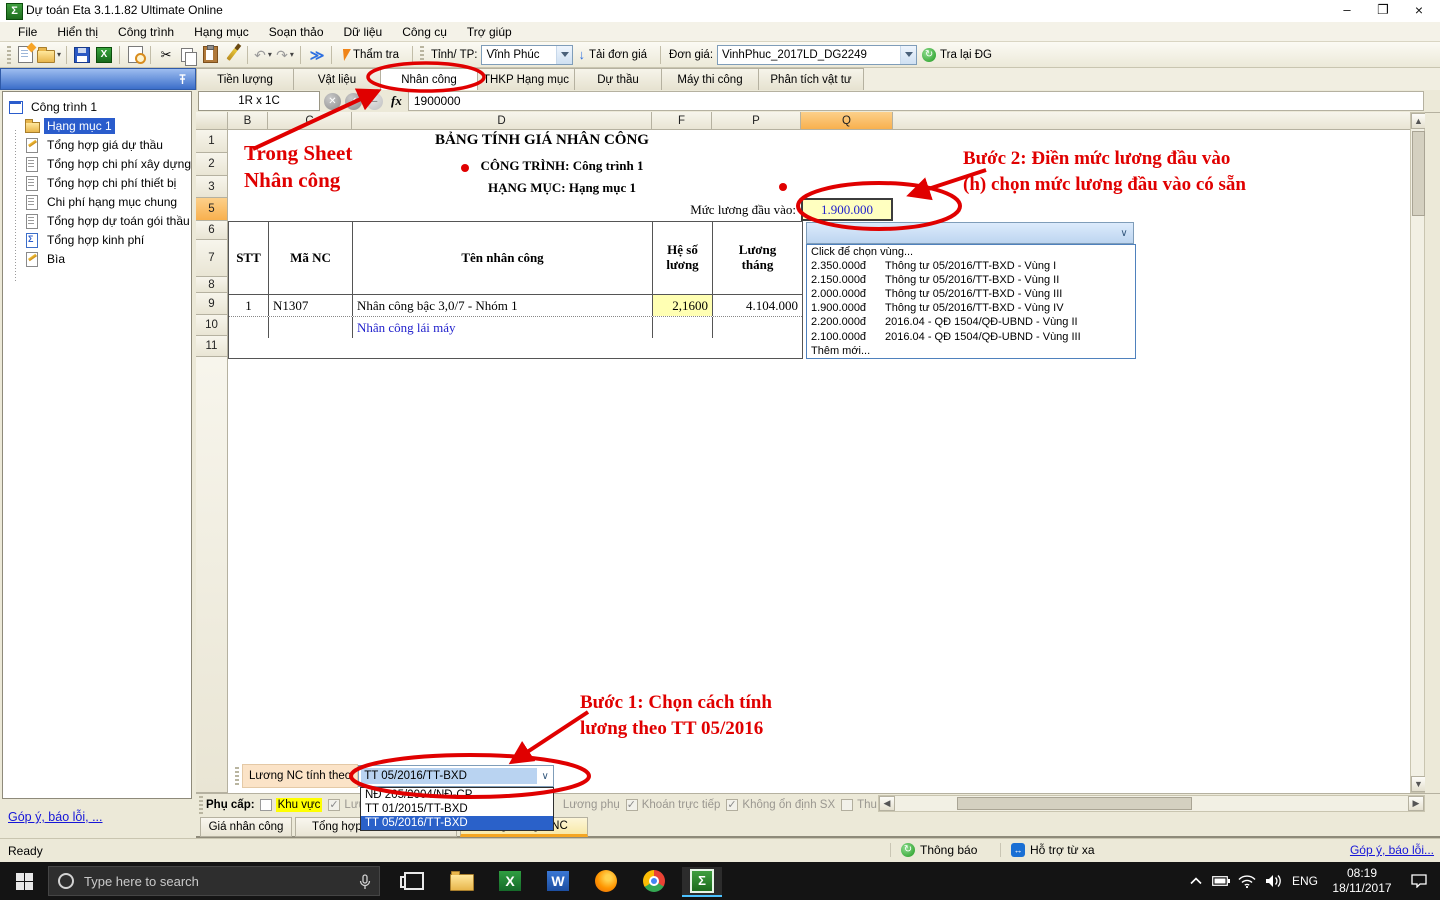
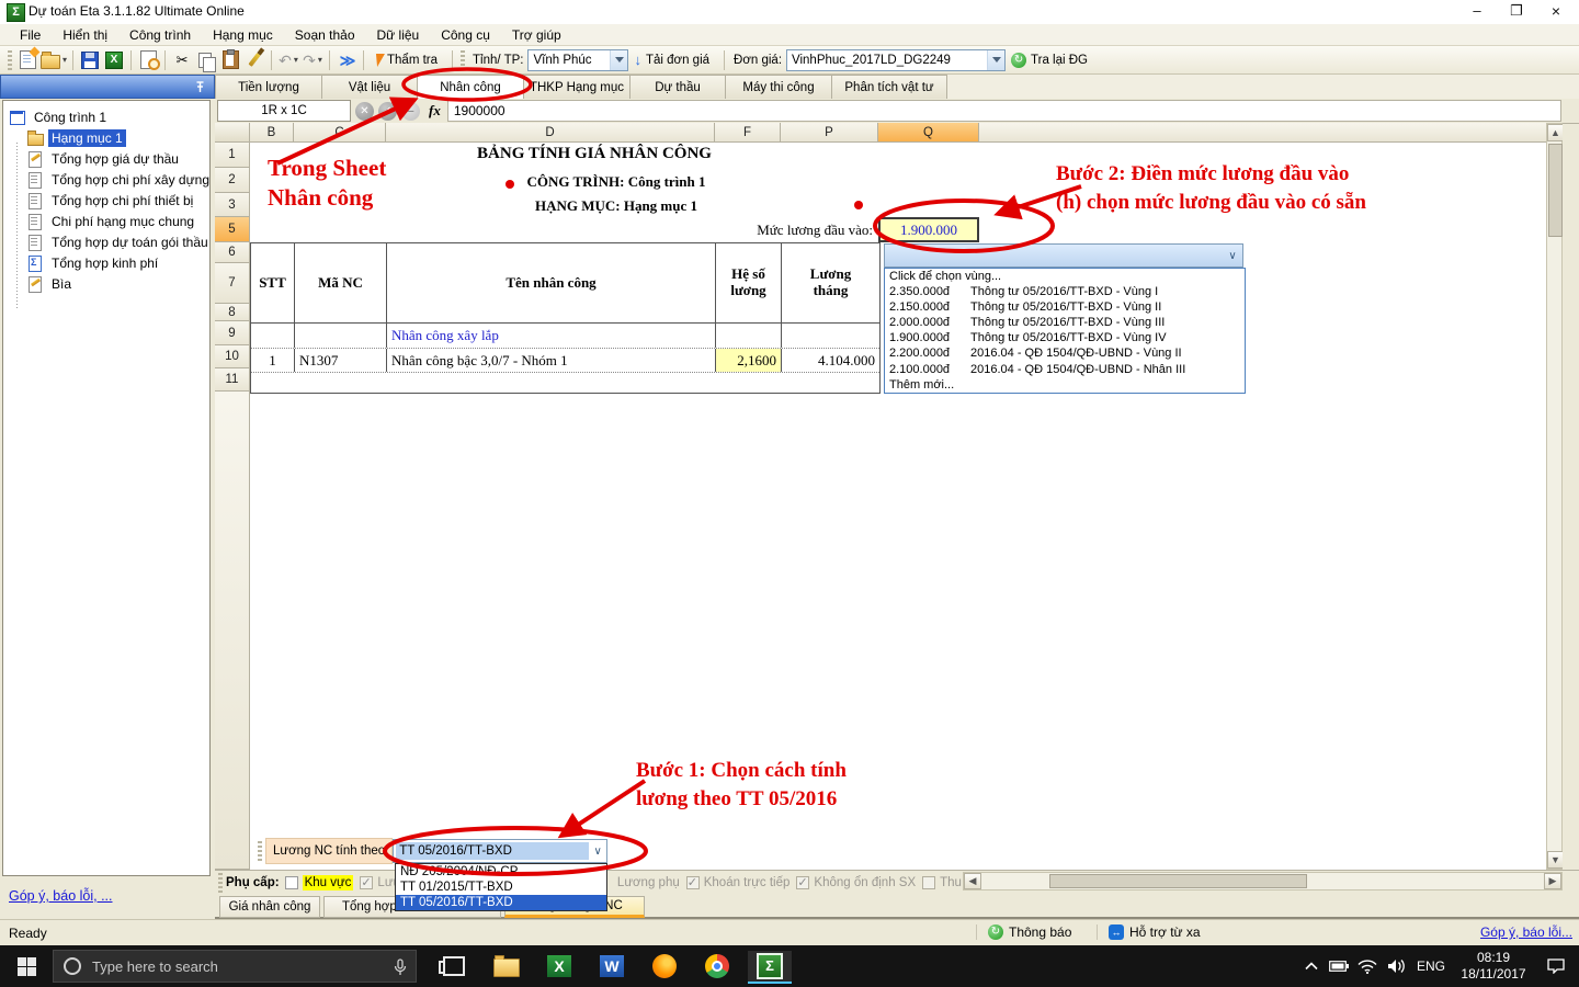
  Σ
  Dự toán Eta 3.1.1.82 Ultimate Online
  –
  ❐
  ×
  File
  Hiển thị
  Công trình
  Hạng mục
  Soạn thảo
  Dữ liệu
  Công cụ
  Trợ giúp
  ▾
  X
  ✂
  ↶
  ▾
  ↷
  ▾
  ≫
  Thẩm tra
  Tỉnh/ TP:
  Vĩnh Phúc
  ↓
  Tải đơn giá
  Đơn giá:
  VinhPhuc_2017LD_DG2249
  ↻
  Tra lại ĐG
  Công trình 1
  Hạng mục 1
  Tổng hợp giá dự thầu
  Tổng hợp chi phí xây dựng
  Tổng hợp chi phí thiết bị
  Chi phí hạng mục chung
  Tổng hợp dự toán gói thầu
  Tổng hợp kinh phí
  Bìa
  Góp ý, báo lỗi, ...
  Tiền lượng
  Vật liệu
  Nhân công
  THKP Hạng mục
  Dự thầu
  Máy thi công
  Phân tích vật tư
  1R x 1C
  ✕
  –
  fx
  1900000
  B
  C
  D
  F
  P
  Q
  1
  2
  3
  5
  6
  7
  8
  9
  10
  11
  BẢNG TÍNH GIÁ NHÂN CÔNG
  CÔNG TRÌNH: Công trình 1
  HẠNG MỤC: Hạng mục 1
  Mức lương đầu vào:
  1.900.000
  STT
  Mã NC
  Tên nhân công
  Hệ số lương
  Lương tháng
+ Nhân công xây lắp
  1
  N1307
  Nhân công bậc 3,0/7 - Nhóm 1
  2,1600
  4.104.000
- Nhân công lái máy
  ∨
  Click để chọn vùng...
  2.350.000đ Thông tư 05/2016/TT-BXD - Vùng I
  2.150.000đ Thông tư 05/2016/TT-BXD - Vùng II
  2.000.000đ Thông tư 05/2016/TT-BXD - Vùng III
  1.900.000đ Thông tư 05/2016/TT-BXD - Vùng IV
  2.200.000đ 2016.04 - QĐ 1504/QĐ-UBND - Vùng II
- 2.100.000đ 2016.04 - QĐ 1504/QĐ-UBND - Vùng III
+ 2.100.000đ 2016.04 - QĐ 1504/QĐ-UBND - Nhân III
  Thêm mới...
  ▲
  ▼
  Lương NC tính theo
  TT 05/2016/TT-BXD
  ∨
  TT 01/2015/TT-BXD
  TT 05/2016/TT-BXD
  Phụ cấp:
  Khu vực
  Lương phụ
  Khoán trực tiếp
  Không ổn định SX
  ◀
  ▶
  Giá nhân công
  Tổng hợp
  Ready
  ↻
  Thông báo
  ↔
  Hỗ trợ từ xa
  Góp ý, báo lỗi...
  Type here to search
  X
  W
  Σ
  ENG
  08:19
  18/11/2017
  Trong Sheet
  Nhân công
  Bước 2: Điền mức lương đầu vào
  (h) chọn mức lương đầu vào có sẵn
  Bước 1: Chọn cách tính
  lương theo TT 05/2016
